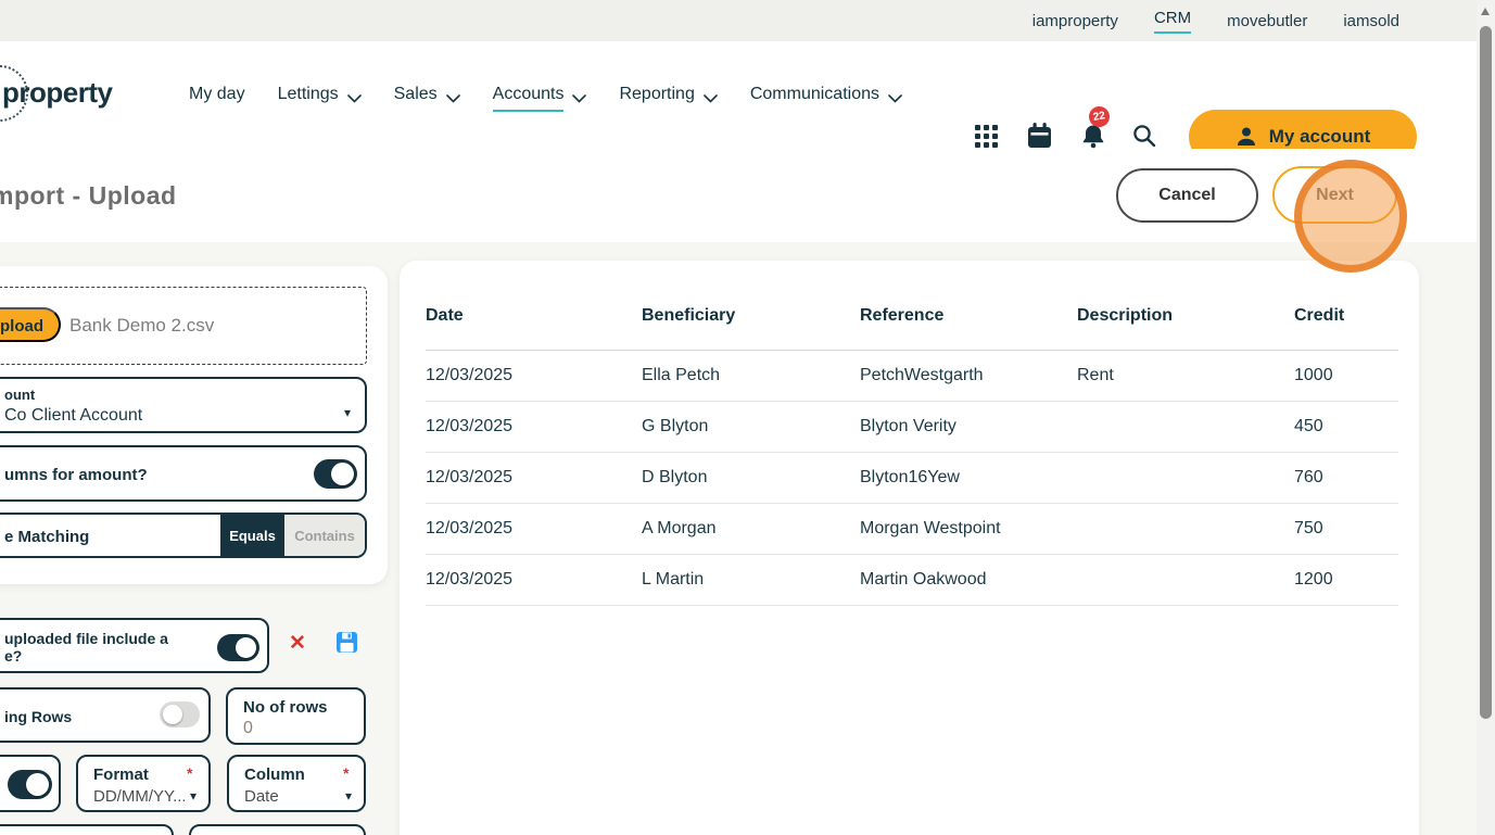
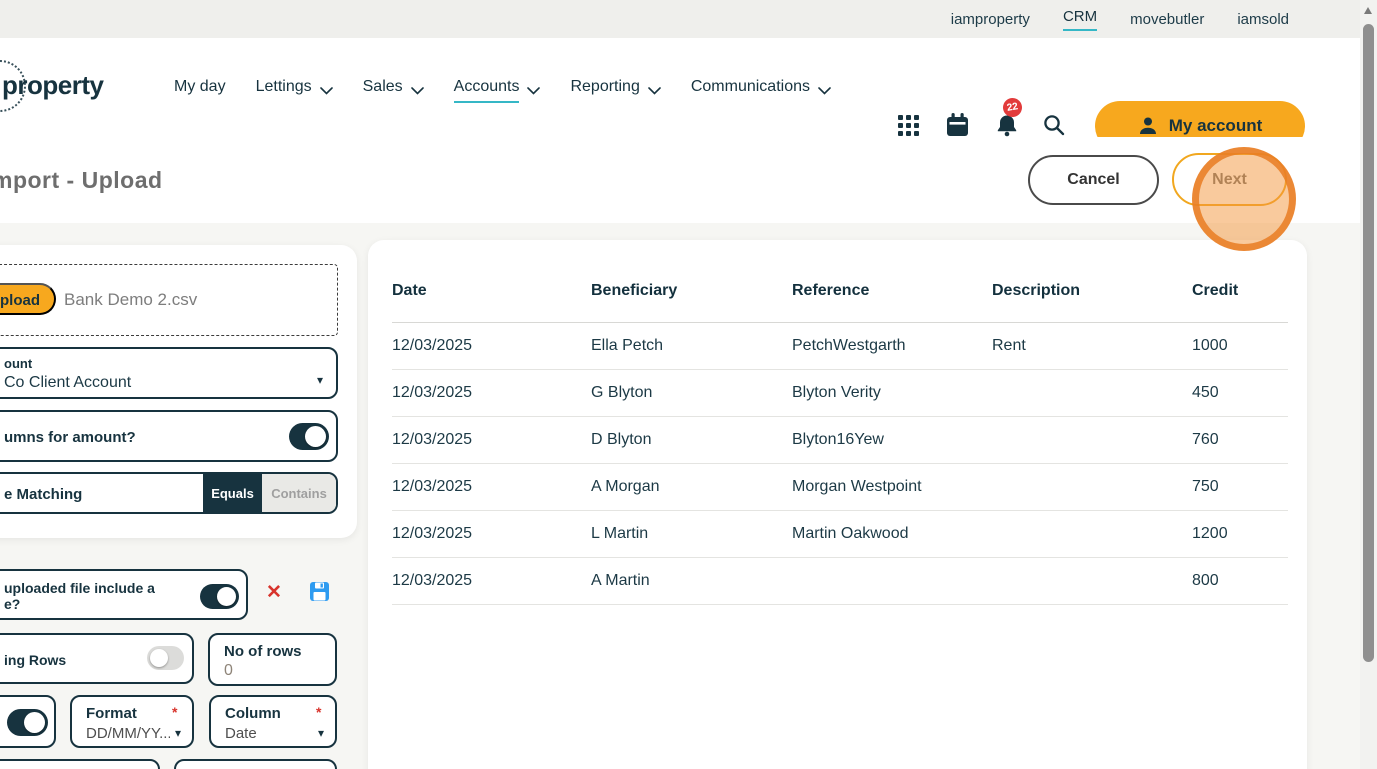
  iamproperty
  CRM
  movebutler
  iamsold
  property
  My day
  Lettings
  Sales
  Accounts
  Reporting
  Communications
  My account
  mport - Upload
  Cancel
  Next
  pload
  Bank Demo 2.csv
  ount
  Co Client Account
  ▾
  umns for amount?
  e Matching
  Equals
  Contains
  uploaded file include a
  e?
  ✕
  ing Rows
  No of rows
  0
  Format
  *
  DD/MM/YY...
  ▾
  Column
  *
  Date
  ▾
  Date	Beneficiary	Reference	Description	Credit
  12/03/2025	Ella Petch	PetchWestgarth	Rent	1000
  12/03/2025	G Blyton	Blyton Verity		450
  12/03/2025	D Blyton	Blyton16Yew		760
  12/03/2025	A Morgan	Morgan Westpoint		750
  12/03/2025	L Martin	Martin Oakwood		1200
+ 12/03/2025	A Martin			800
